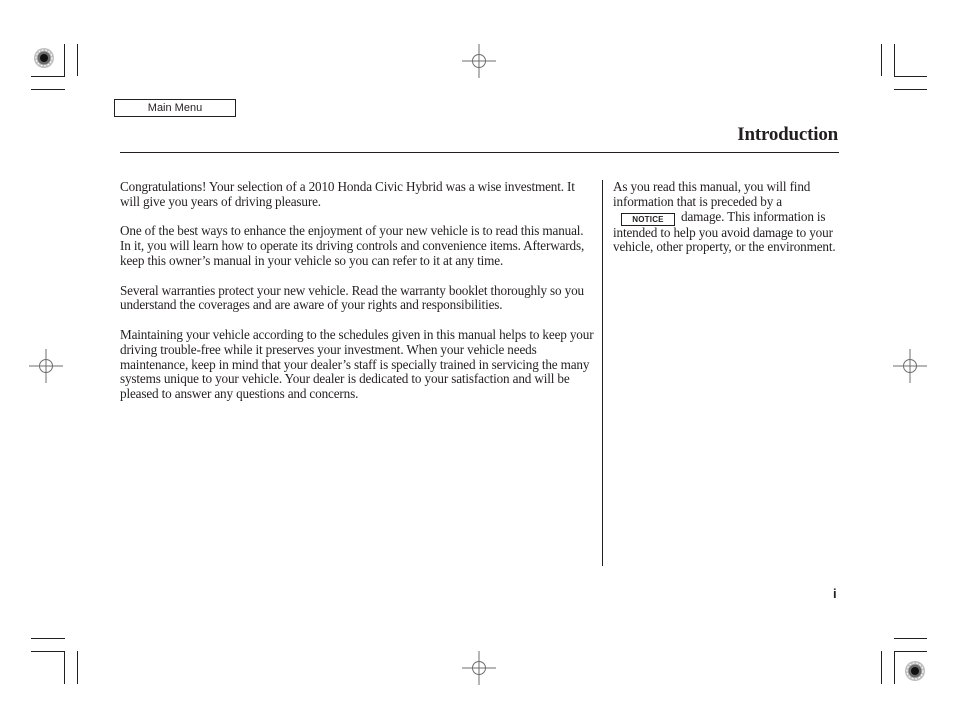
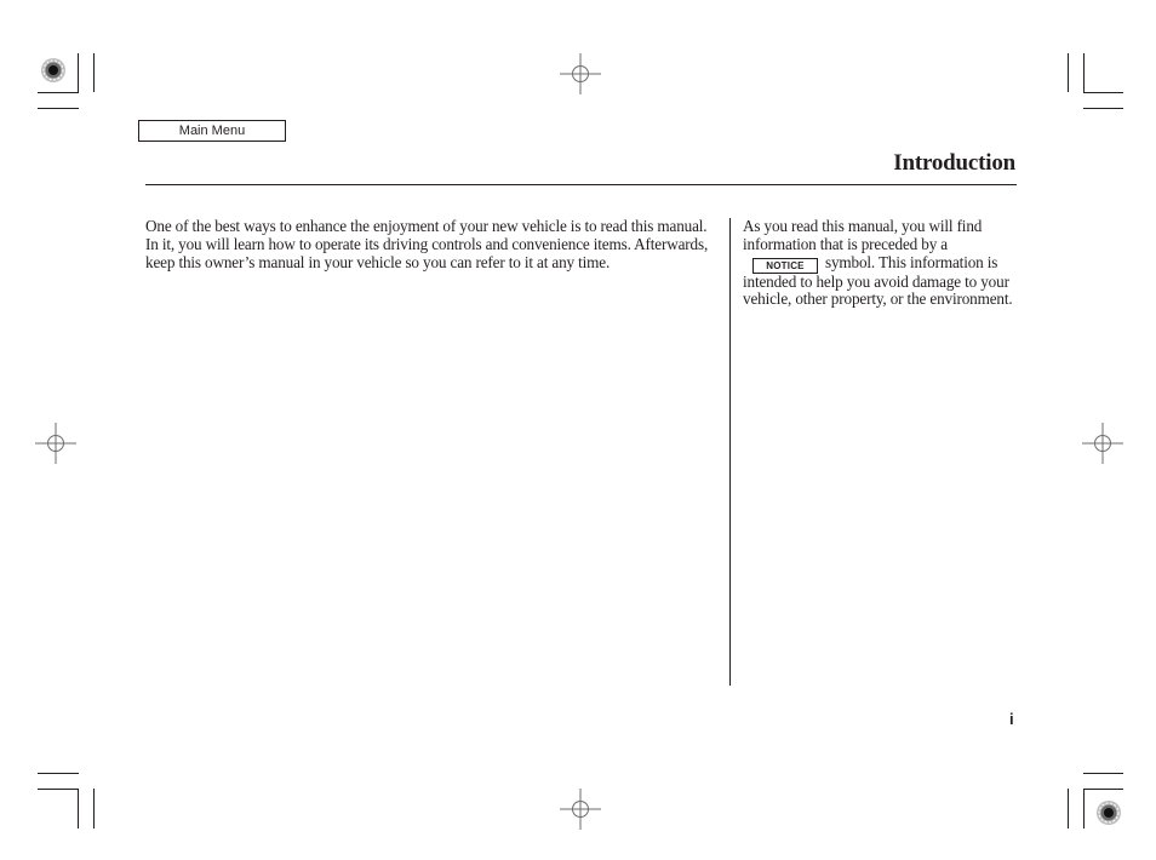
  Main Menu
  Introduction
- Congratulations! Your selection of a 2010 Honda Civic Hybrid was a wise investment. It will give you years of driving pleasure.
  One of the best ways to enhance the enjoyment of your new vehicle is to read this manual. In it, you will learn how to operate its driving controls and convenience items. Afterwards, keep this owner’s manual in your vehicle so you can refer to it at any time.
- Several warranties protect your new vehicle. Read the warranty booklet thoroughly so you understand the coverages and are aware of your rights and responsibilities.
- Maintaining your vehicle according to the schedules given in this manual helps to keep your driving trouble-free while it preserves your investment. When your vehicle needs maintenance, keep in mind that your dealer’s staff is specially trained in servicing the many systems unique to your vehicle. Your dealer is dedicated to your satisfaction and will be pleased to answer any questions and concerns.
- As you read this manual, you will find information that is preceded by aNOTICE damage. This information is intended to help you avoid damage to your vehicle, other property, or the environment.
+ As you read this manual, you will find information that is preceded by aNOTICE symbol. This information is intended to help you avoid damage to your vehicle, other property, or the environment.
  i
